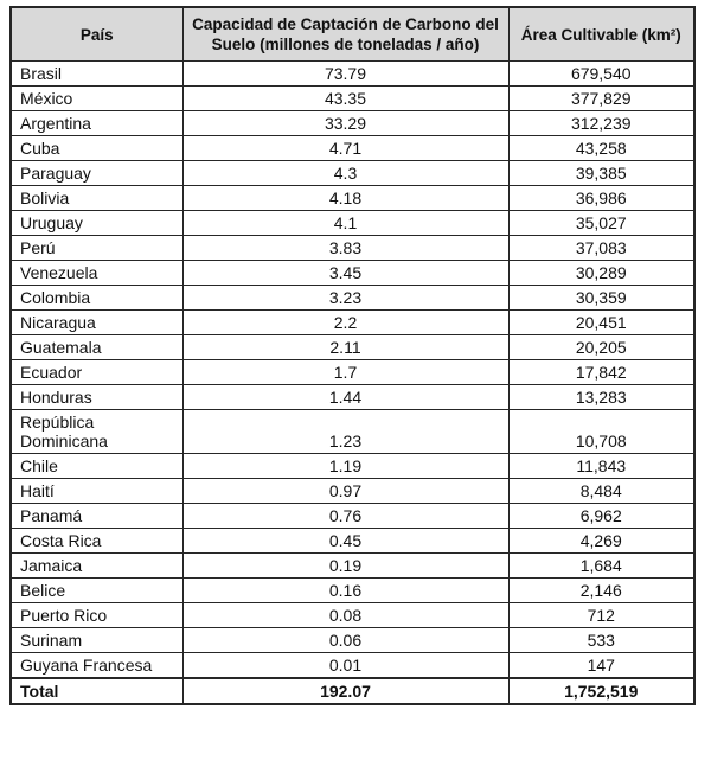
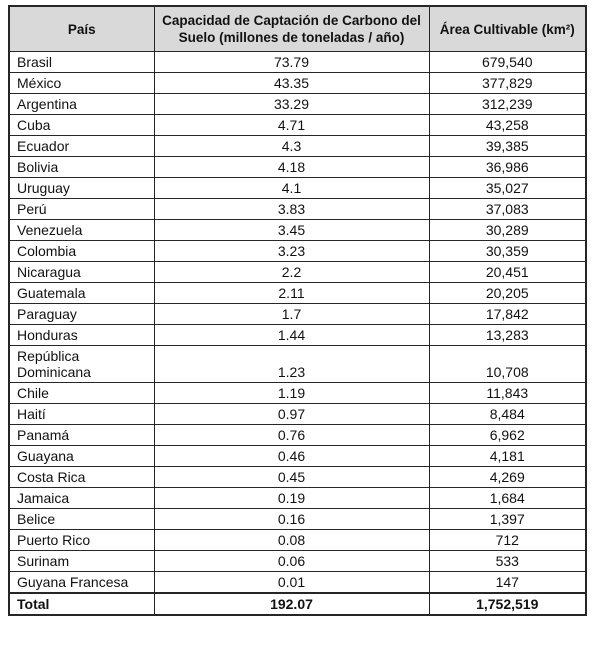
  País	Capacidad de Captación de Carbono del Suelo (millones de toneladas / año)	Área Cultivable (km²)
  Brasil	73.79	679,540
  México	43.35	377,829
  Argentina	33.29	312,239
  Cuba	4.71	43,258
- Paraguay	4.3	39,385
+ Ecuador	4.3	39,385
  Bolivia	4.18	36,986
  Uruguay	4.1	35,027
  Perú	3.83	37,083
  Venezuela	3.45	30,289
  Colombia	3.23	30,359
  Nicaragua	2.2	20,451
  Guatemala	2.11	20,205
- Ecuador	1.7	17,842
+ Paraguay	1.7	17,842
  Honduras	1.44	13,283
  República Dominicana	1.23	10,708
  Chile	1.19	11,843
  Haití	0.97	8,484
  Panamá	0.76	6,962
+ Guayana	0.46	4,181
  Costa Rica	0.45	4,269
  Jamaica	0.19	1,684
- Belice	0.16	2,146
+ Belice	0.16	1,397
  Puerto Rico	0.08	712
  Surinam	0.06	533
  Guyana Francesa	0.01	147
  Total	192.07	1,752,519
